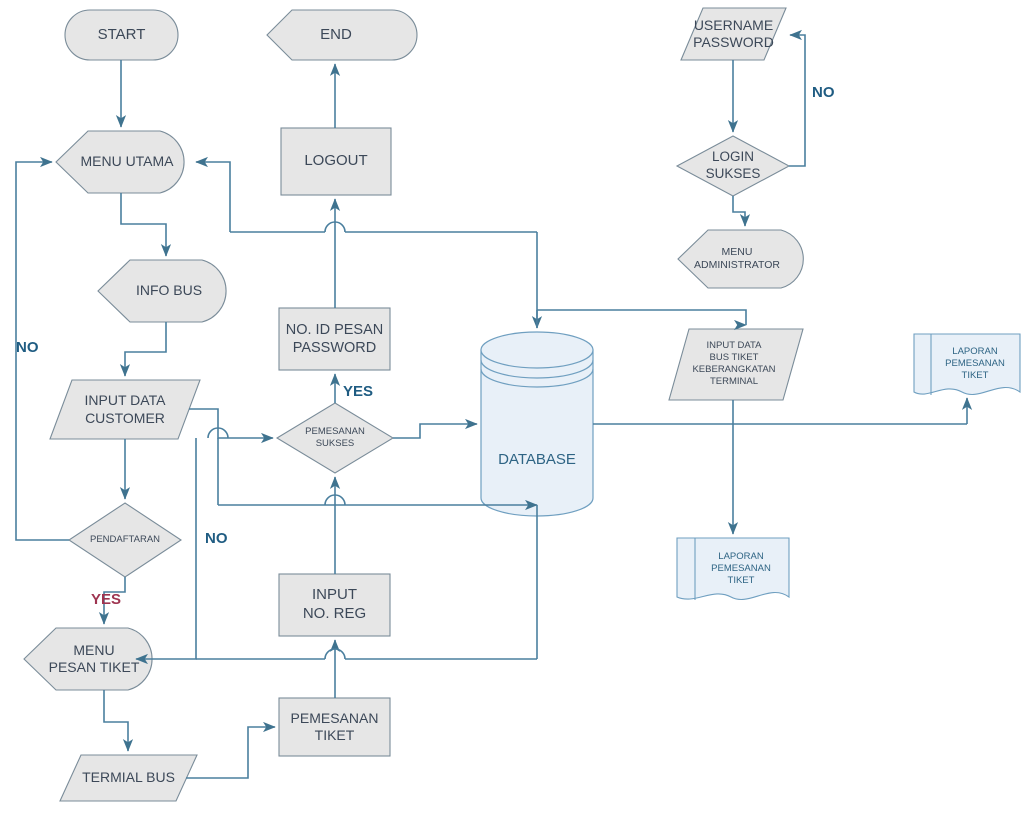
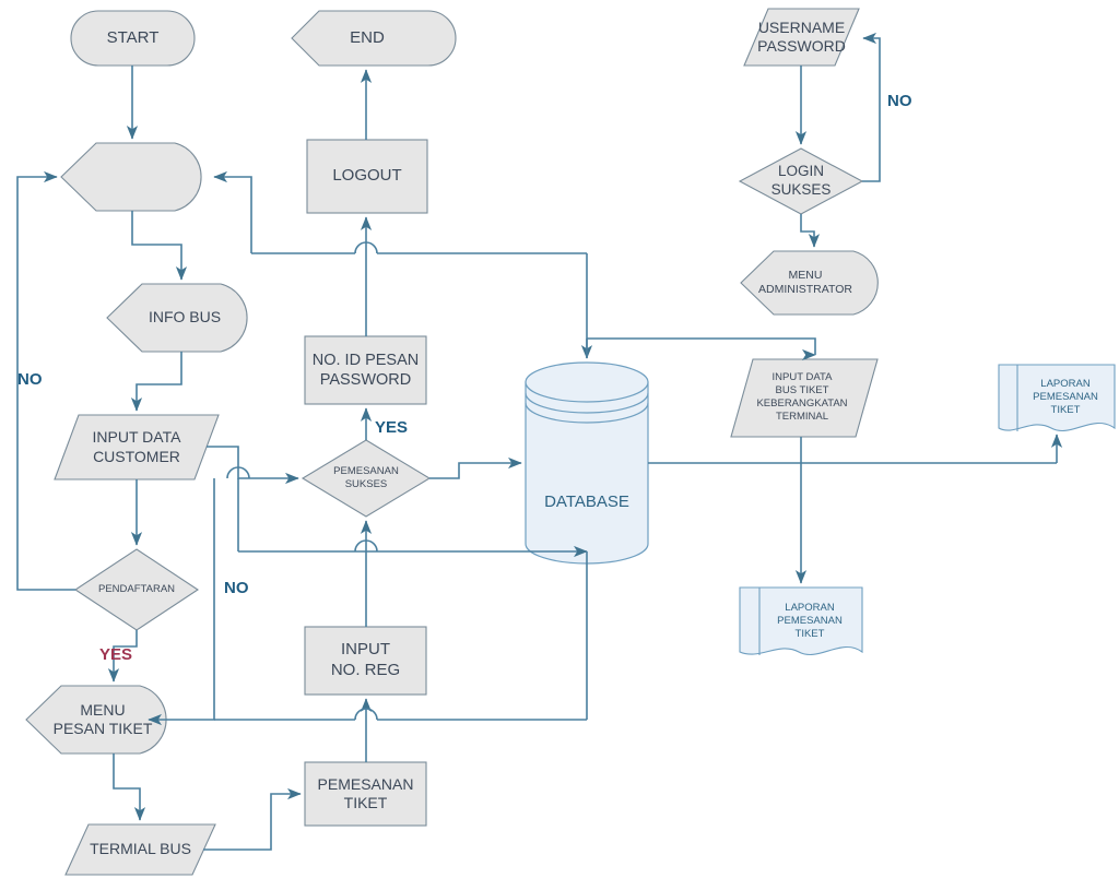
  START
  END
- MENU UTAMA
  LOGOUT
  INFO BUS
  NO. ID PESAN
  PASSWORD
  INPUT DATA
  CUSTOMER
  PENDAFTARAN
  PEMESANAN
  SUKSES
  MENU
  PESAN TIKET
  INPUT
  NO. REG
  TERMIAL BUS
  PEMESANAN
  TIKET
  DATABASE
  USERNAME
  PASSWORD
  LOGIN
  SUKSES
  MENU
  ADMINISTRATOR
  INPUT DATA
  BUS TIKET
  KEBERANGKATAN
  TERMINAL
  LAPORAN
  PEMESANAN
  TIKET
  LAPORAN
  PEMESANAN
  TIKET
  NO
  NO
  NO
  YES
  YES
